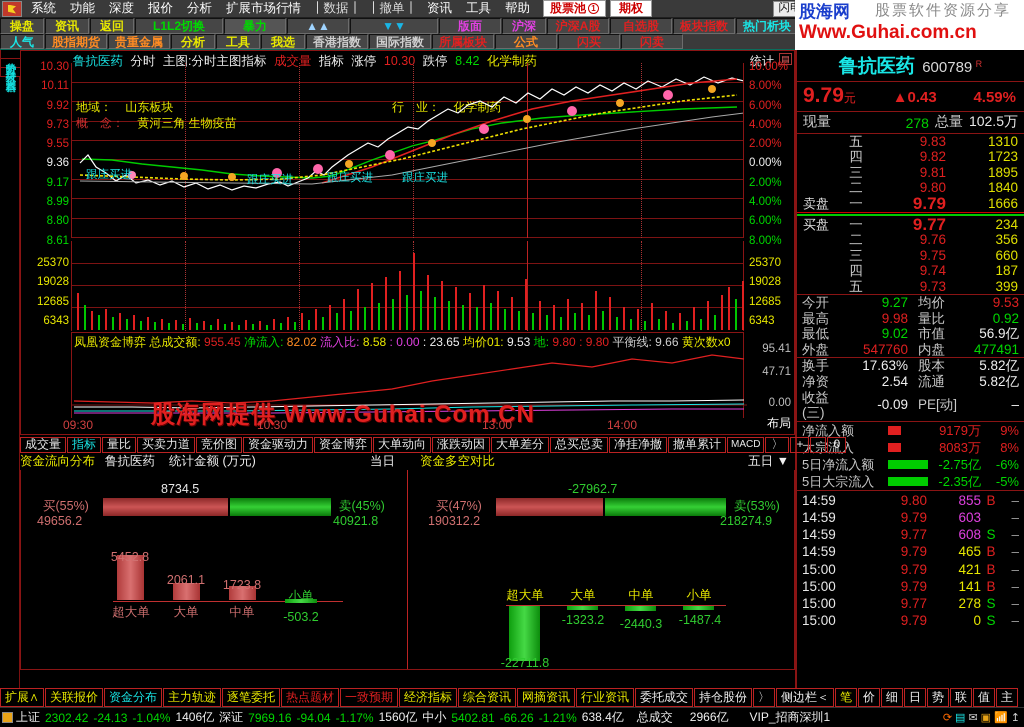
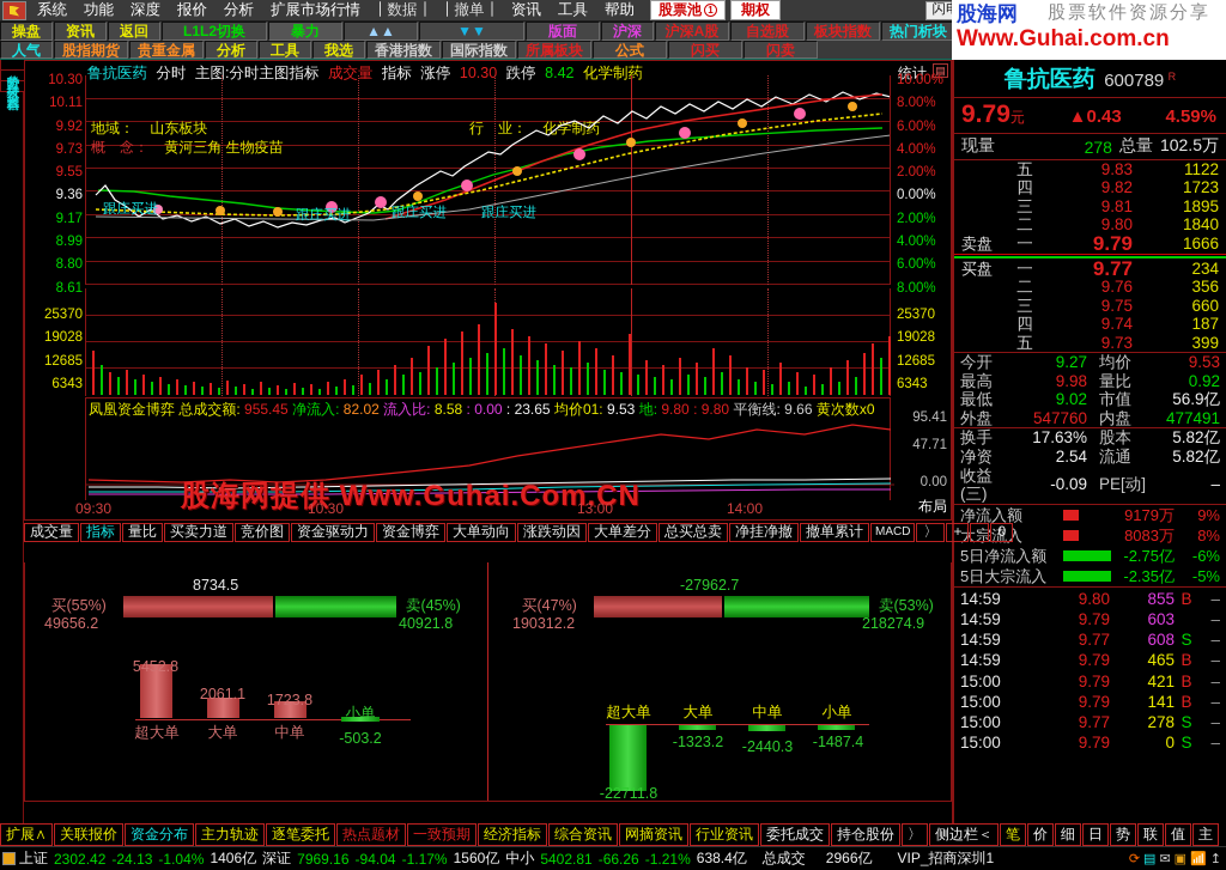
  系统
  功能
  深度
  报价
  分析
  扩展市场行情
  ┃数据┃
  ┃撤单┃
  资讯
  工具
  帮助
  股票池
  1
  期权
  操盘
  资讯
  返回
  L1L2切换
  暴力
  ▲▲
  ▼▼
  版面
  沪深
  沪深A股
  自选股
  板块指数
  热门析块
  人气
  股指期货
  贵重金属
  分析
  工具
  我选
  香港指数
  国际指数
  所属板块
  公式
  闪买
  闪卖
  股海网
  股票软件资源分享
  Www.Guhai.com.cn
  鲁抗医药 分时 主图:分时主图指标 成交量 指标 涨停 10.30 跌停 8.42 化学制药
  ▤
  统计
  10.30
  10.11
  9.92
  9.73
  9.55
  9.36
  9.17
  8.99
  8.80
  8.61
  25370
  19028
  12685
  6343
  10.00%
  8.00%
  6.00%
  4.00%
  2.00%
  0.00%
  2.00%
  4.00%
  6.00%
  8.00%
  25370
  19028
  12685
  6343
  地域： 山东板块
  行 业： 化学制药
  概 念： 黄河三角 生物疫苗
  跟庄买进
  跟庄买进
  跟庄买进
  跟庄买进
  凤凰资金博弈 总成交额: 955.45 净流入: 82.02 流入比: 8.58 : 0.00 : 23.65 均价01: 9.53 地: 9.80 : 9.80 平衡线: 9.66 黄次数x0
  95.41
  47.71
  0.00
  股海网提供 Www.Guhai.Com.CN
  09:30
  10:30
  13:00
  14:00
  布局
  鲁抗医药 600789 R
  9.79元
  ▲0.43
  4.59%
  现量
  278
  总量
  102.5万
  五
  9.83
- 1310
+ 1122
  四
  9.82
  1723
  三
  9.81
  1895
  二
  9.80
  1840
  卖盘
  一
  9.79
  1666
  买盘
  一
  9.77
  234
  二
  9.76
  356
  三
  9.75
  660
  四
  9.74
  187
  五
  9.73
  399
  今开
  9.27
  均价
  9.53
  最高
  9.98
  量比
  0.92
  最低
  9.02
  市值
  56.9亿
  外盘
  547760
  内盘
  477491
  换手
  17.63%
  股本
  5.82亿
  净资
  2.54
  流通
  5.82亿
  收益(三)
  -0.09
  PE[动]
  –
  净流入额
  9179万
  9%
  大宗流入
  8083万
  8%
  5日净流入额
  -2.75亿
  -6%
  5日大宗流入
  -2.35亿
  -5%
  14:59
  9.80
  855
  B
  –
  14:59
  9.79
  603
  –
  14:59
  9.77
  608
  S
  –
  14:59
  9.79
  465
  B
  –
  15:00
  9.79
  421
  B
  –
  15:00
  9.79
  141
  B
  –
  15:00
  9.77
  278
  S
  –
  15:00
  9.79
  0
  S
  –
  成交量
  指标
  量比
  买卖力道
  竞价图
  资金驱动力
  资金博弈
  大单动向
  涨跌动因
  大单差分
  总买总卖
  净挂净撤
  撤单累计
  MACD
  〉
  +
  -
  0
- 资金流向分布
- 鲁抗医药
- 统计金额 (万元)
- 当日
- 资金多空对比
- 五日 ▼
  8734.5
  买(55%)
  49656.2
  卖(45%)
  40921.8
  5452.8
  2061.1
  1723.8
  小单
  -503.2
  超大单
  大单
  中单
  -27962.7
  买(47%)
  190312.2
  卖(53%)
  218274.9
  超大单
  大单
  中单
  小单
  -22711.8
  -1323.2
  -2440.3
  -1487.4
  扩展∧
  关联报价
  资金分布
  主力轨迹
  逐笔委托
  热点题材
  一致预期
  经济指标
  综合资讯
  网摘资讯
  行业资讯
  委托成交
  持仓股份
  〉
  侧边栏＜
  笔
  价
  细
  日
  势
  联
  值
  主
  上证
  2302.42
  -24.13
  -1.04%
  1406亿
  深证
  7969.16
  -94.04
  -1.17%
  1560亿
  中小
  5402.81
  -66.26
  -1.21%
  638.4亿
  总成交
  2966亿
  VIP_招商深圳1
  ⟳
  ▤
  ✉
  ▣
  📶
  ↥
